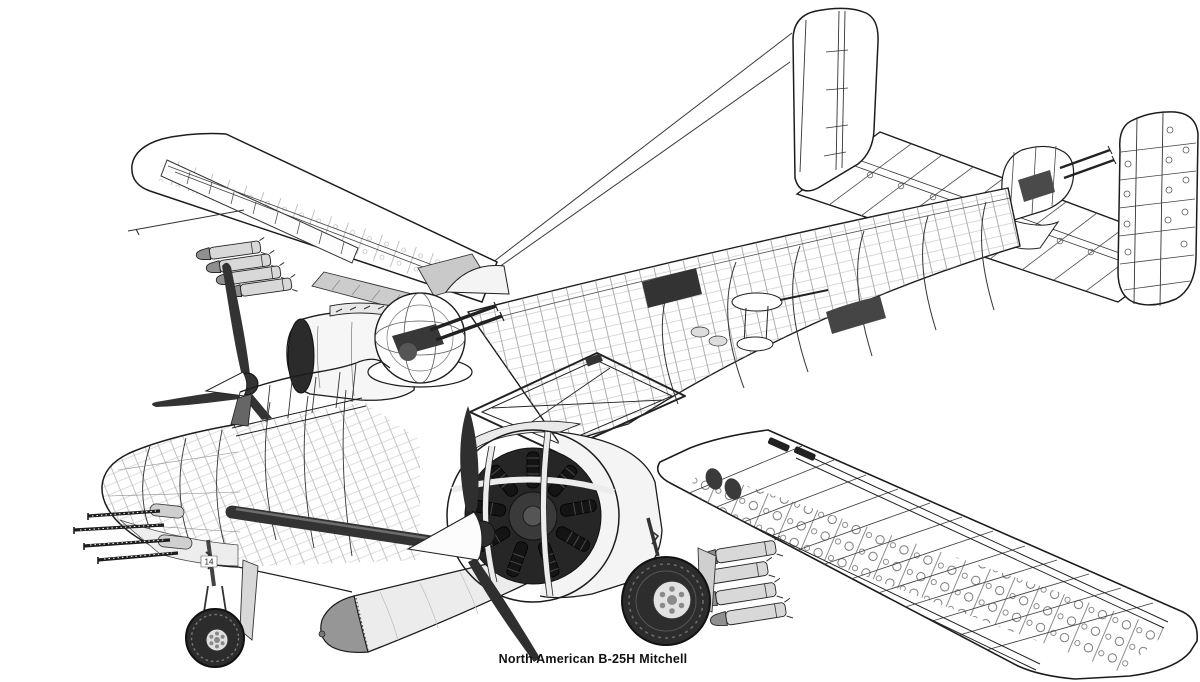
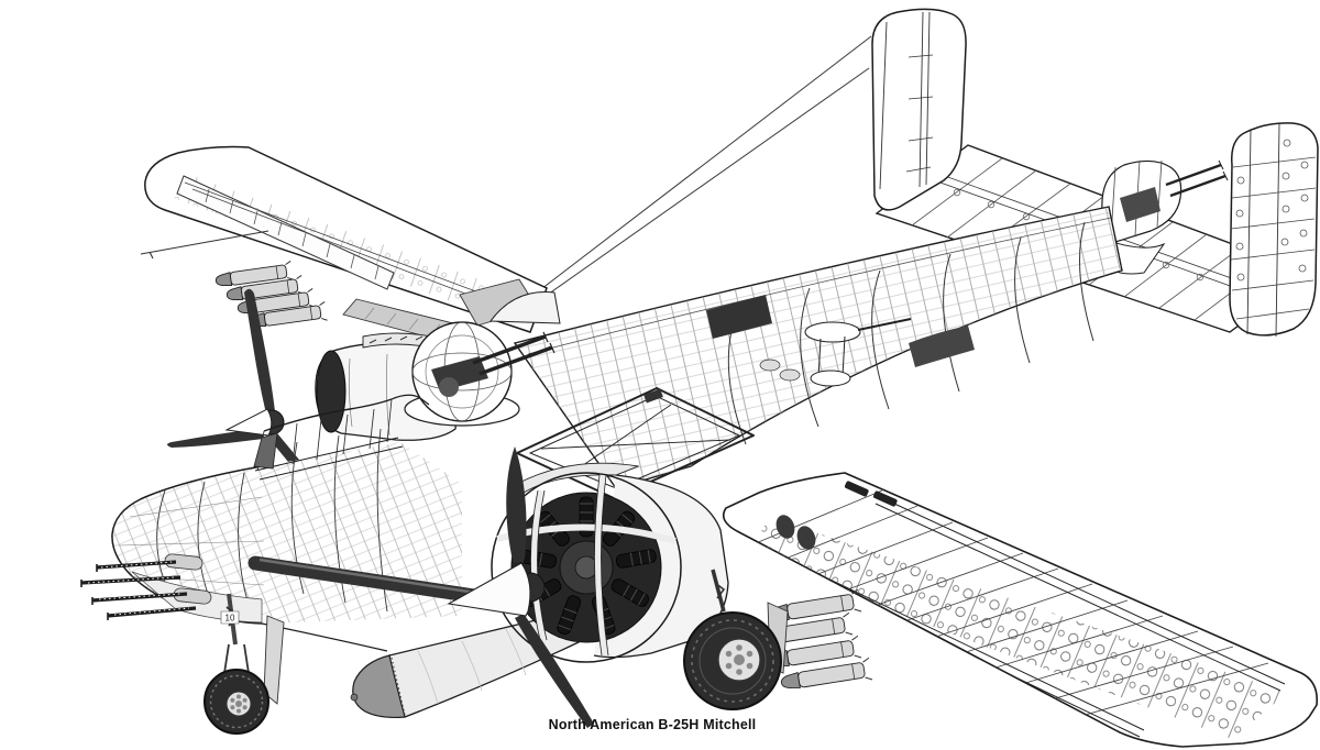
- 14
+ 10
  North American B-25H Mitchell
